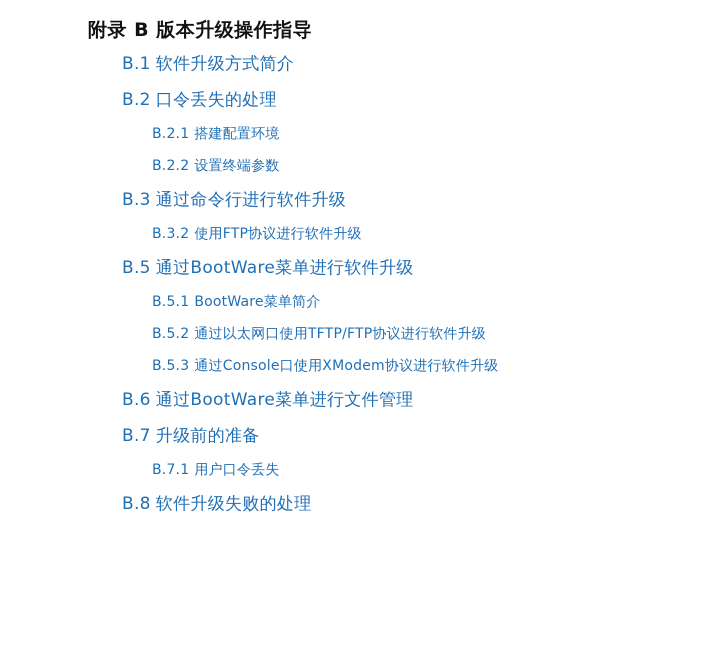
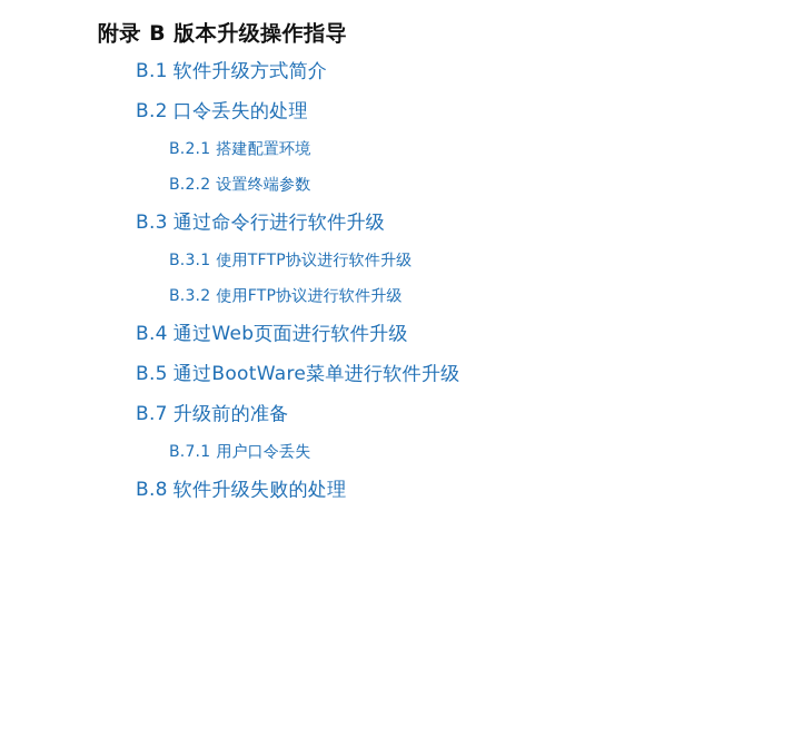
  附录 B 版本升级操作指导
  B.1 软件升级方式简介
  B.2 口令丢失的处理
  B.2.1 搭建配置环境
  B.2.2 设置终端参数
  B.3 通过命令行进行软件升级
+ B.3.1 使用TFTP协议进行软件升级
  B.3.2 使用FTP协议进行软件升级
+ B.4 通过Web页面进行软件升级
  B.5 通过BootWare菜单进行软件升级
- B.5.1 BootWare菜单简介
- B.5.2 通过以太网口使用TFTP/FTP协议进行软件升级
- B.5.3 通过Console口使用XModem协议进行软件升级
- B.6 通过BootWare菜单进行文件管理
  B.7 升级前的准备
  B.7.1 用户口令丢失
  B.8 软件升级失败的处理
